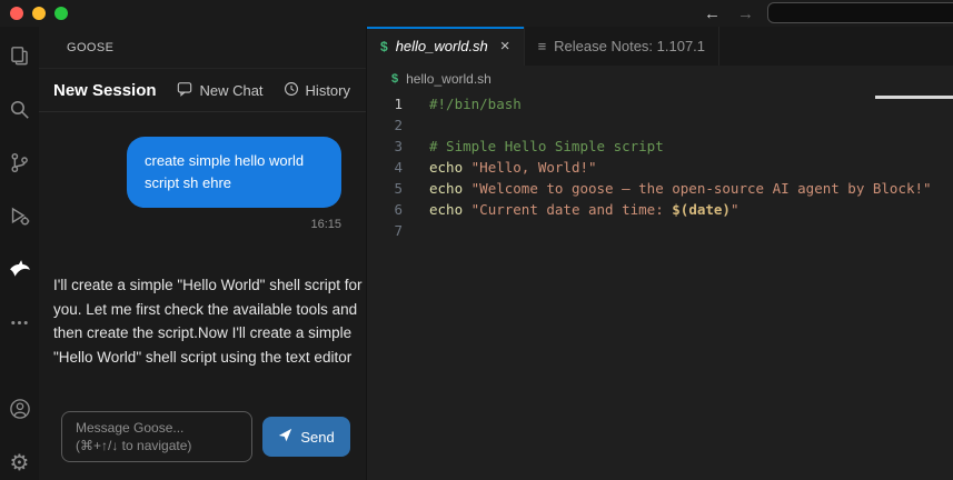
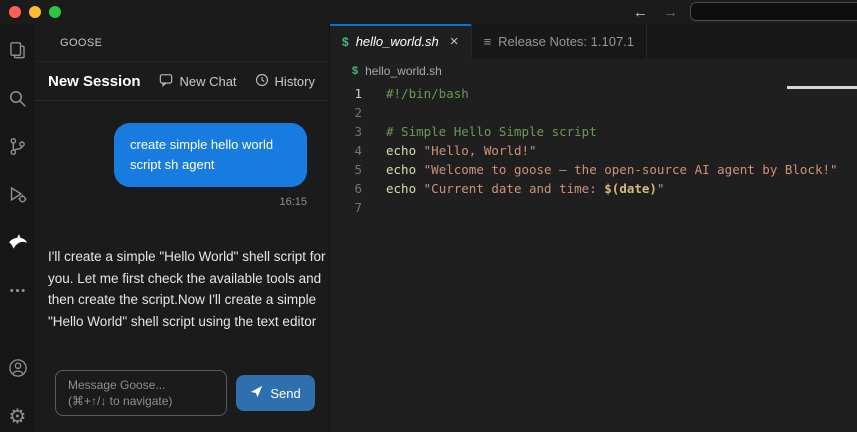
  ←
  →
  ⚙
  GOOSE
  New Session
  New Chat
  History
- create simple hello world script sh ehre
+ create simple hello world script sh agent
  16:15
  I'll create a simple "Hello World" shell script for you. Let me first check the available tools and then create the script.Now I'll create a simple "Hello World" shell script using the text editor
  Message Goose...
  (⌘+↑/↓ to navigate)
  Send
  $
  hello_world.sh
  ×
  ≡
  Release Notes: 1.107.1
  $
  hello_world.sh
  1
  #!/bin/bash
  2
  3
  # Simple Hello Simple script
  4
  echo "Hello, World!"
  5
  echo "Welcome to goose — the open-source AI agent by Block!"
  6
  echo "Current date and time: $(date)"
  7
